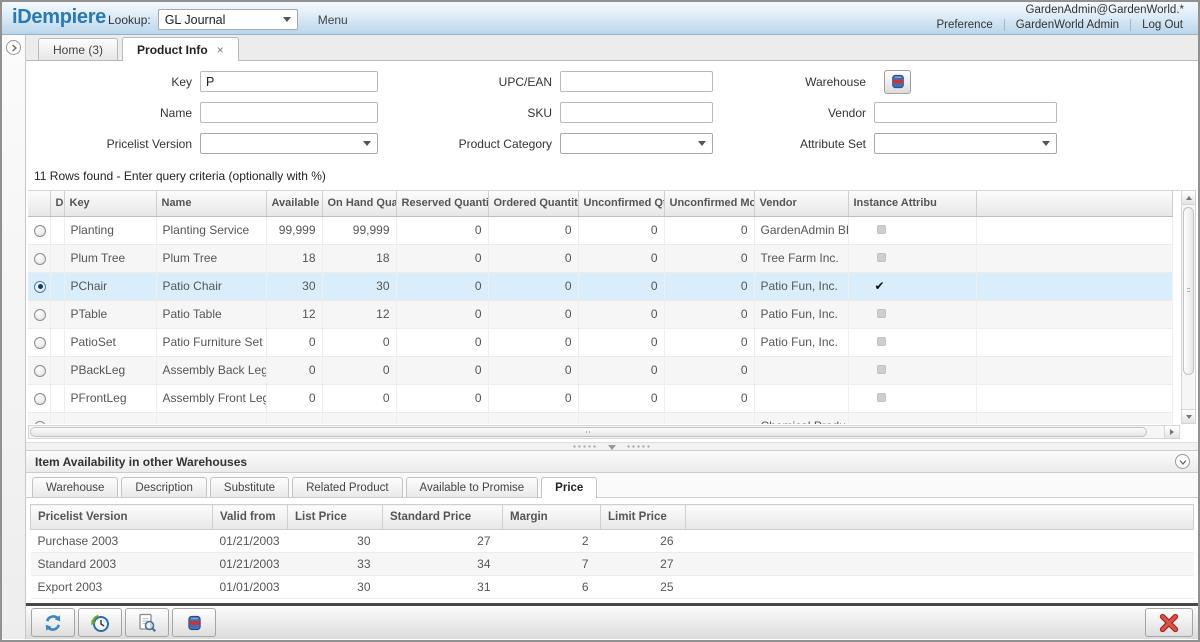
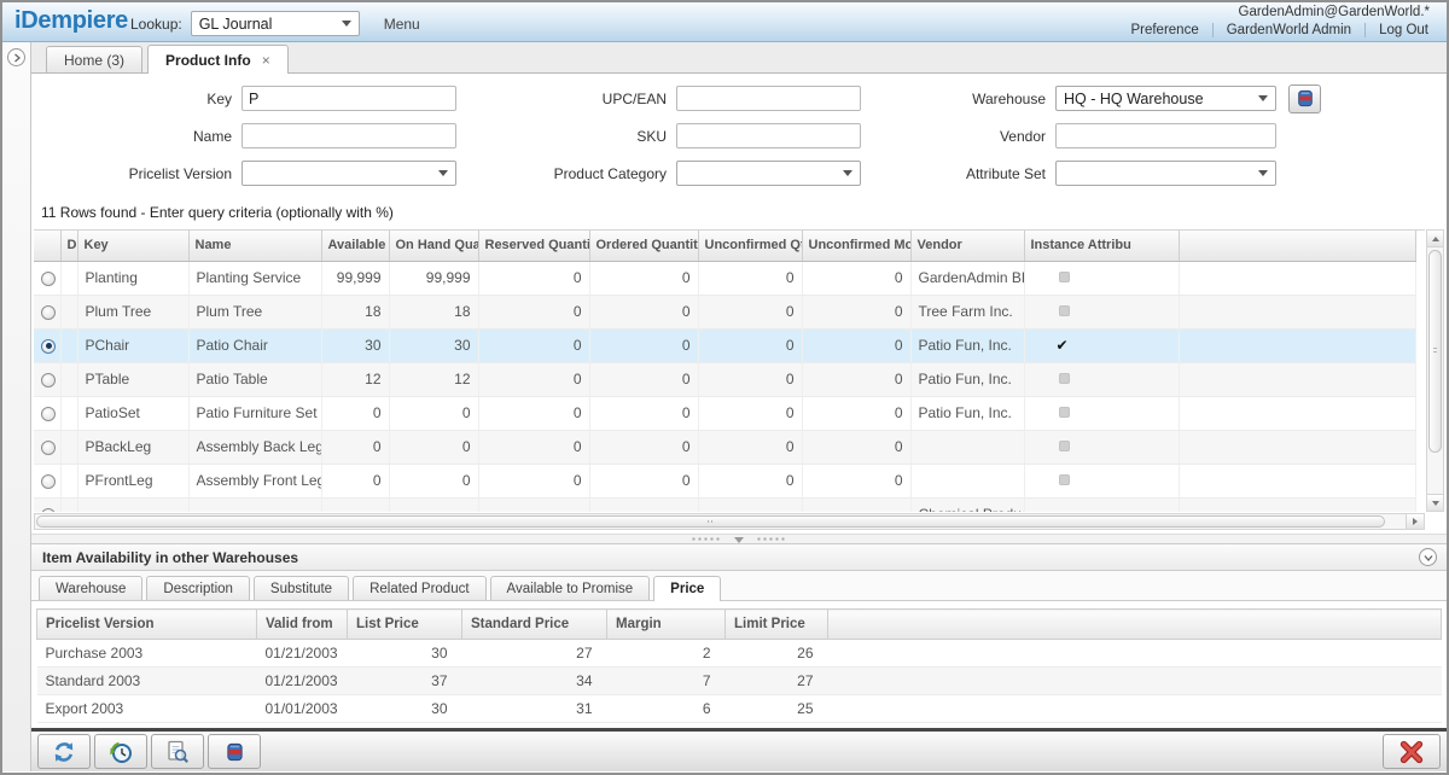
  iDempiere
  Lookup:
  GL Journal
  Menu
  GardenAdmin@GardenWorld.*
  Preference
  GardenWorld Admin
  Log Out
  Home (3)
  Product Info
  ×
  Key
  P
  UPC/EAN
  Warehouse
+ HQ - HQ Warehouse
  Name
  SKU
  Vendor
  Pricelist Version
  Product Category
  Attribute Set
  11 Rows found - Enter query criteria (optionally with %)
  	D	Key	Name	Available	On Hand Qua	Reserved Quanti	Ordered Quantit	Unconfirmed Q	Unconfirmed Mo	Vendor	Instance Attribu
  		Planting	Planting Service	99,999	99,999	0	0	0	0	GardenAdmin B
  		Plum Tree	Plum Tree	18	18	0	0	0	0	Tree Farm Inc.
  		PChair	Patio Chair	30	30	0	0	0	0	Patio Fun, Inc.	✔
  		PTable	Patio Table	12	12	0	0	0	0	Patio Fun, Inc.
  		PatioSet	Patio Furniture Set	0	0	0	0	0	0	Patio Fun, Inc.
  		PBackLeg	Assembly Back Leg	0	0	0	0	0	0
  		PFrontLeg	Assembly Front Leg	0	0	0	0	0	0
  Item Availability in other Warehouses
  Warehouse
  Description
  Substitute
  Related Product
  Available to Promise
  Price
  Pricelist Version	Valid from	List Price	Standard Price	Margin	Limit Price
  Purchase 2003	01/21/2003	30	27	2	26
- Standard 2003	01/21/2003	33	34	7	27
+ Standard 2003	01/21/2003	37	34	7	27
  Export 2003	01/01/2003	30	31	6	25
